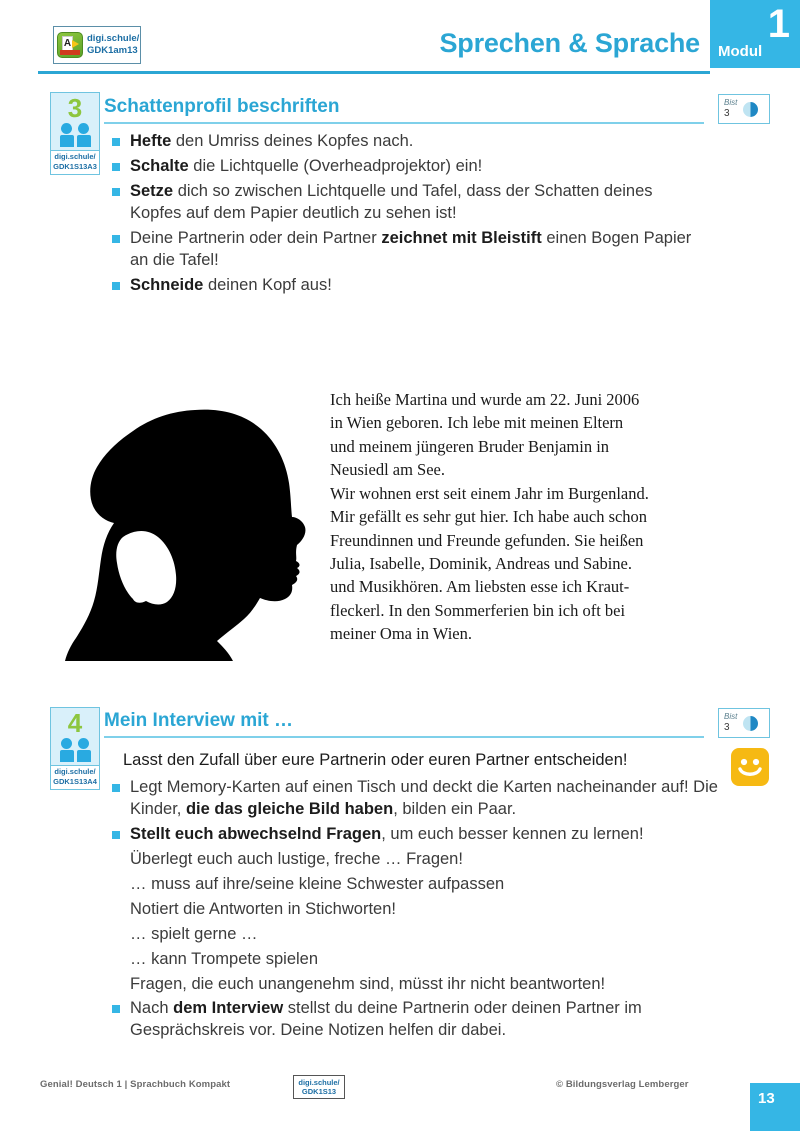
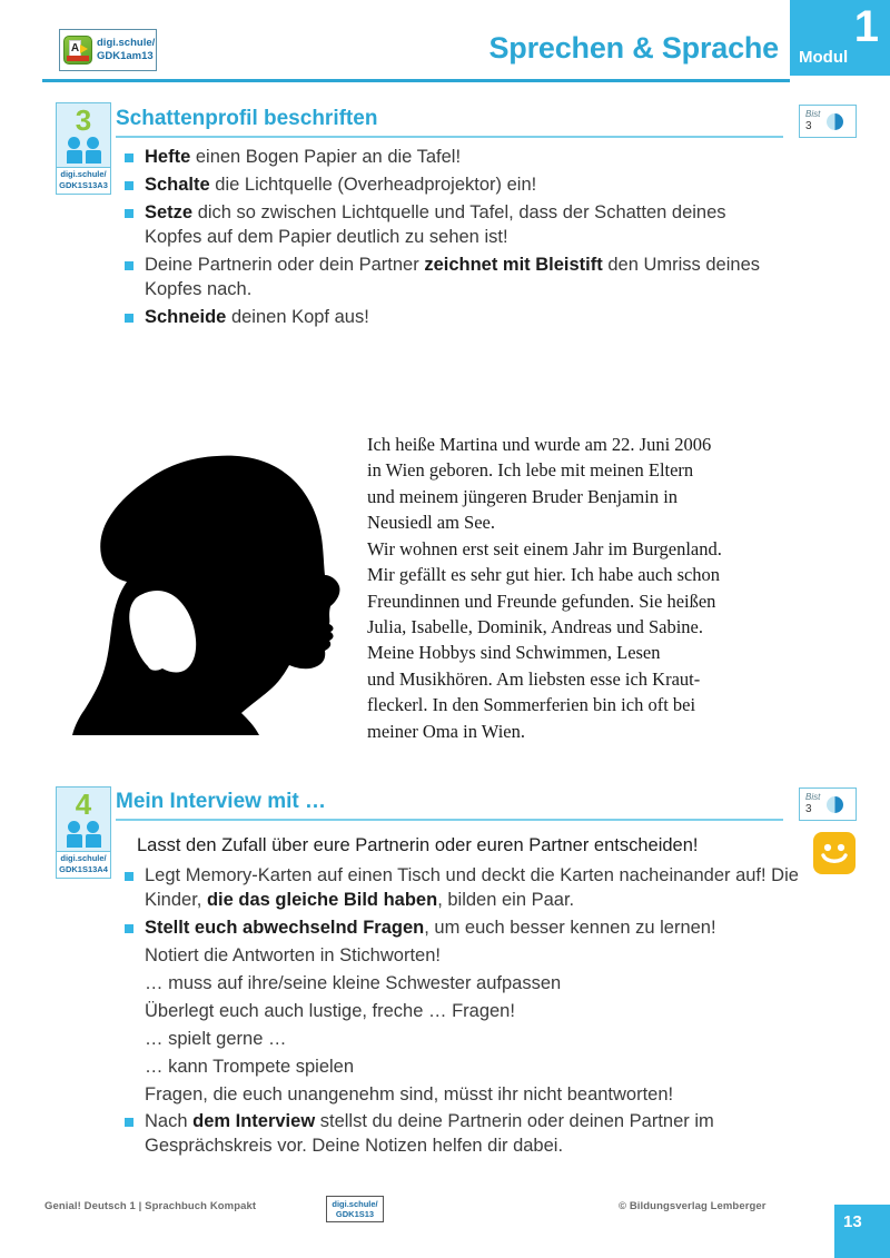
  A
  digi.schule/
  GDK1am13
  Sprechen & Sprache
  1
  Modul
  3
  digi.schule/
  GDK1S13A3
  Schattenprofil beschriften
  Bist
  3
- Hefte den Umriss deines Kopfes nach.
+ Hefte einen Bogen Papier an die Tafel!
  Schalte die Lichtquelle (Overheadprojektor) ein!
  Setze dich so zwischen Lichtquelle und Tafel, dass der Schatten deines Kopfes auf dem Papier deutlich zu sehen ist!
- Deine Partnerin oder dein Partner zeichnet mit Bleistift einen Bogen Papier an die Tafel!
+ Deine Partnerin oder dein Partner zeichnet mit Bleistift den Umriss deines Kopfes nach.
  Schneide deinen Kopf aus!
  Ich heiße Martina und wurde am 22. Juni 2006
  in Wien geboren. Ich lebe mit meinen Eltern
  und meinem jüngeren Bruder Benjamin in
  Neusiedl am See.
  Wir wohnen erst seit einem Jahr im Burgenland.
  Mir gefällt es sehr gut hier. Ich habe auch schon
  Freundinnen und Freunde gefunden. Sie heißen
  Julia, Isabelle, Dominik, Andreas und Sabine.
+ Meine Hobbys sind Schwimmen, Lesen
  und Musikhören. Am liebsten esse ich Kraut-
  fleckerl. In den Sommerferien bin ich oft bei
  meiner Oma in Wien.
  4
  digi.schule/
  GDK1S13A4
  Mein Interview mit …
  Bist
  3
  Lasst den Zufall über eure Partnerin oder euren Partner entscheiden!
  Legt Memory-Karten auf einen Tisch und deckt die Karten nacheinander auf! Die Kinder, die das gleiche Bild haben, bilden ein Paar.
  Stellt euch abwechselnd Fragen, um euch besser kennen zu lernen!
- Überlegt euch auch lustige, freche … Fragen!
+ Notiert die Antworten in Stichworten!
  … muss auf ihre/seine kleine Schwester aufpassen
- Notiert die Antworten in Stichworten!
+ Überlegt euch auch lustige, freche … Fragen!
  … spielt gerne …
  … kann Trompete spielen
  Fragen, die euch unangenehm sind, müsst ihr nicht beantworten!
  Nach dem Interview stellst du deine Partnerin oder deinen Partner im Gesprächskreis vor. Deine Notizen helfen dir dabei.
  Genial! Deutsch 1 | Sprachbuch Kompakt
  digi.schule/
  GDK1S13
  © Bildungsverlag Lemberger
  13
